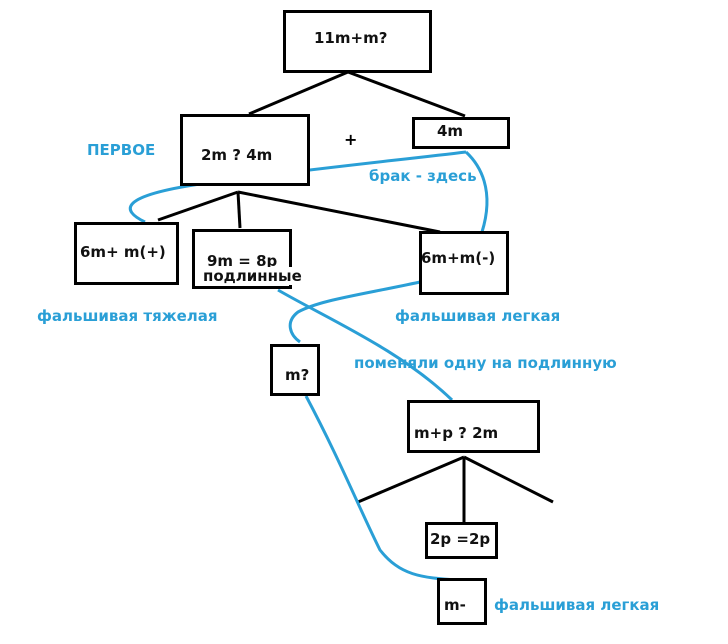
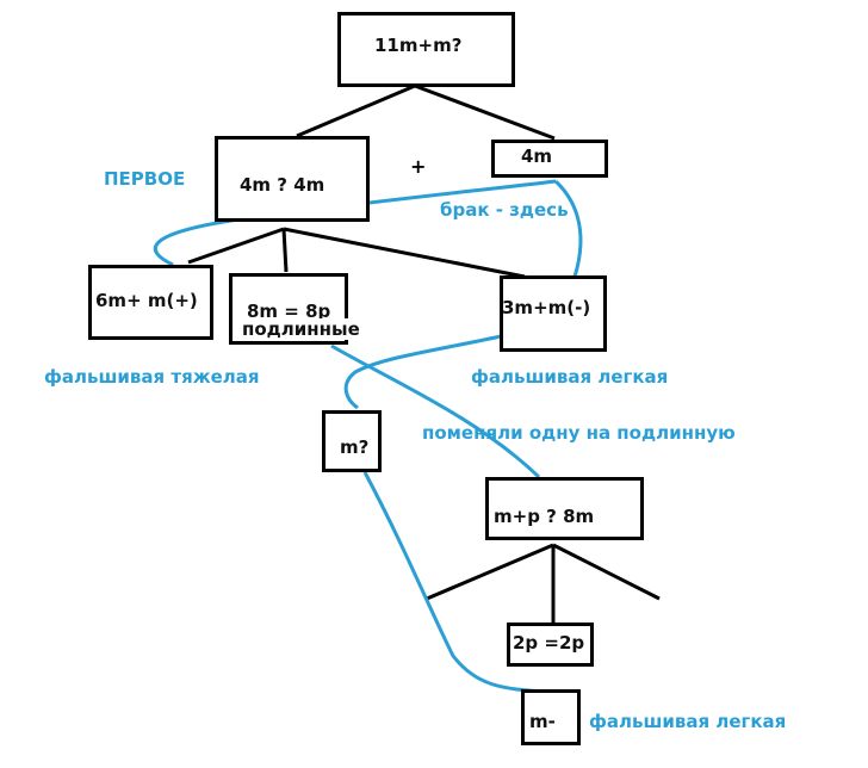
  11m+m?
- 2m ? 4m
+ 4m ? 4m
  4m
  6m+ m(+)
- 9m = 8p
+ 8m = 8p
  подлинные
- 6m+m(-)
+ 3m+m(-)
  m?
- m+p ? 2m
+ m+p ? 8m
  2p =2p
  m-
  ПЕРВОЕ
  +
  брак - здесь
  фальшивая тяжелая
  фальшивая легкая
  поменяли одну на подлинную
  фальшивая легкая
